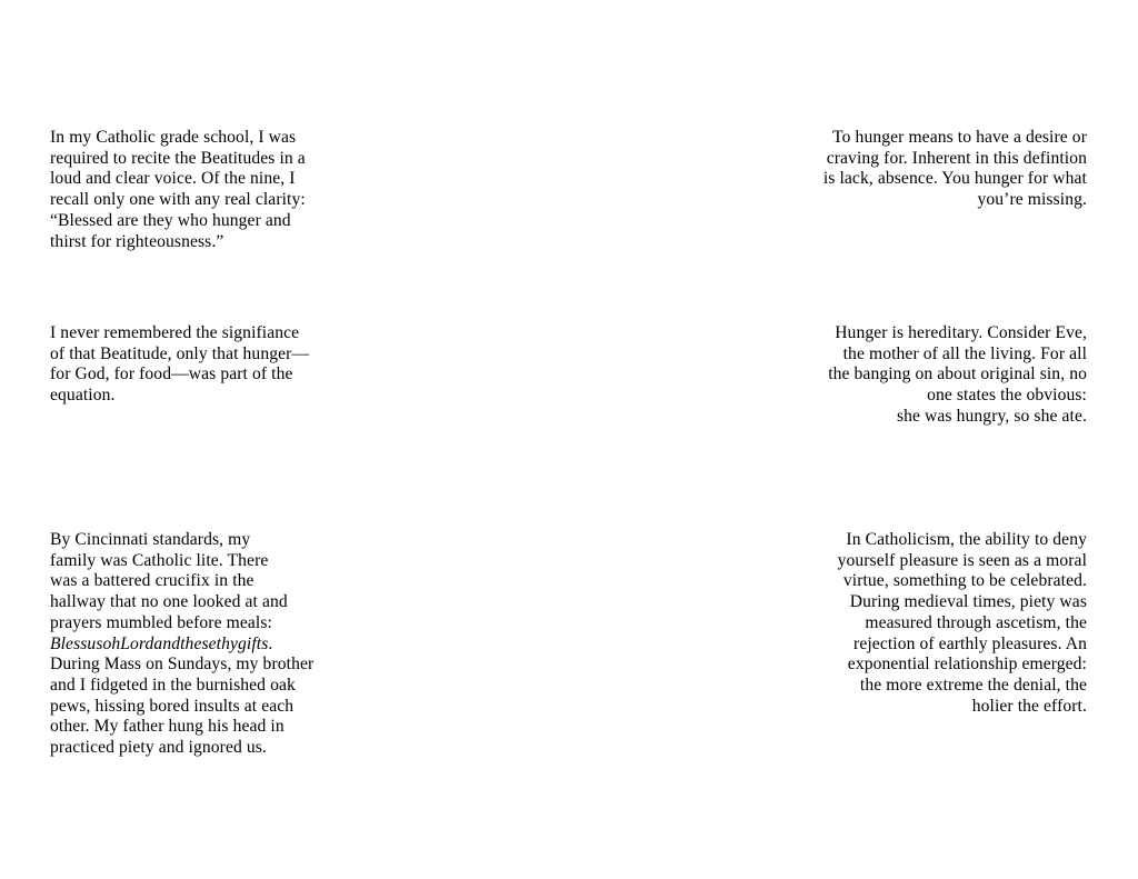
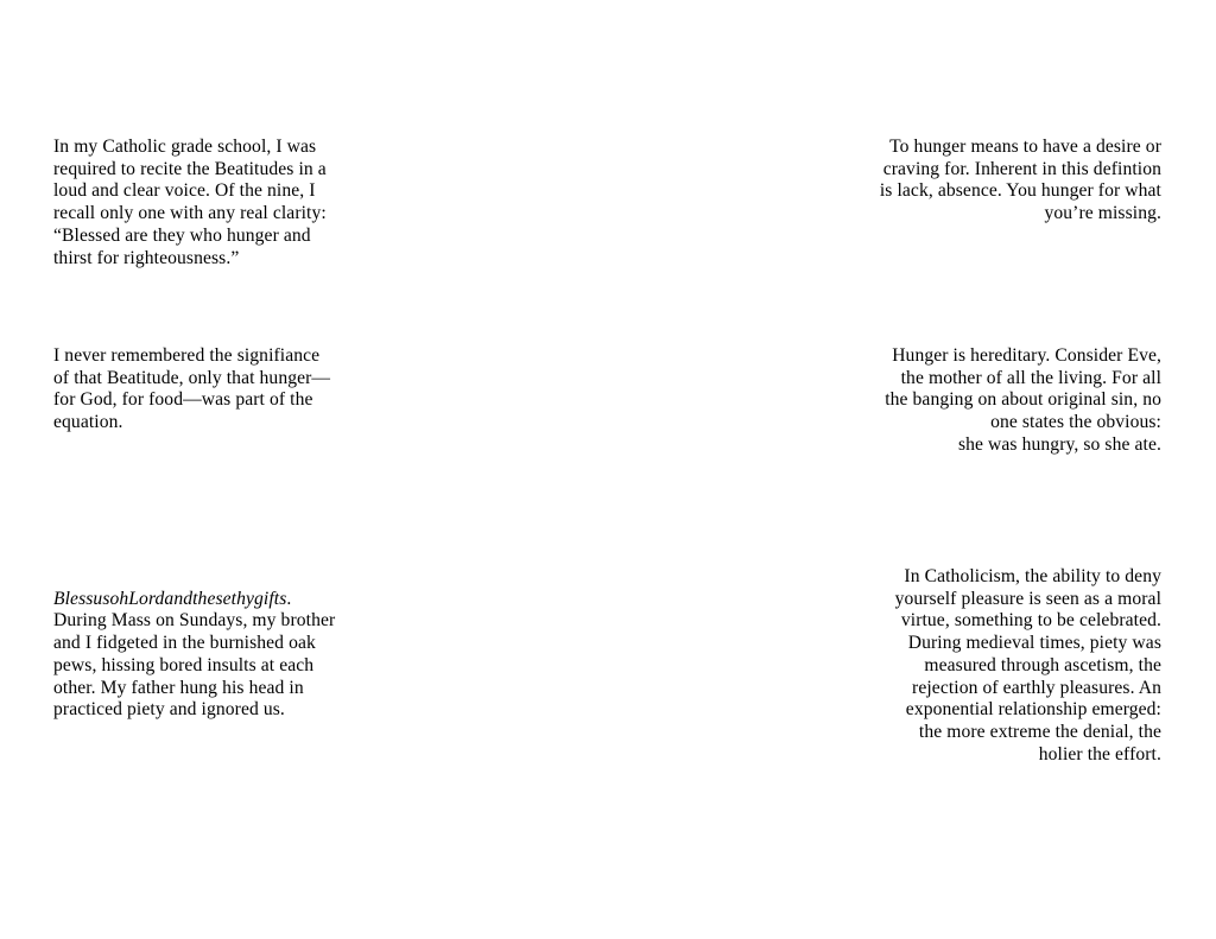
  In my Catholic grade school, I was
  required to recite the Beatitudes in a
  loud and clear voice. Of the nine, I
  recall only one with any real clarity:
  “Blessed are they who hunger and
  thirst for righteousness.”
  I never remembered the signifiance
  of that Beatitude, only that hunger—
  for God, for food—was part of the
  equation.
- By Cincinnati standards, my
- family was Catholic lite. There
- was a battered crucifix in the
- hallway that no one looked at and
- prayers mumbled before meals:
  BlessusohLordandthesethygifts.
  During Mass on Sundays, my brother
  and I fidgeted in the burnished oak
  pews, hissing bored insults at each
  other. My father hung his head in
  practiced piety and ignored us.
  To hunger means to have a desire or
  craving for. Inherent in this defintion
  is lack, absence. You hunger for what
  you’re missing.
  Hunger is hereditary. Consider Eve,
  the mother of all the living. For all
  the banging on about original sin, no
  one states the obvious:
  she was hungry, so she ate.
  In Catholicism, the ability to deny
  yourself pleasure is seen as a moral
  virtue, something to be celebrated.
  During medieval times, piety was
  measured through ascetism, the
  rejection of earthly pleasures. An
  exponential relationship emerged:
  the more extreme the denial, the
  holier the effort.
